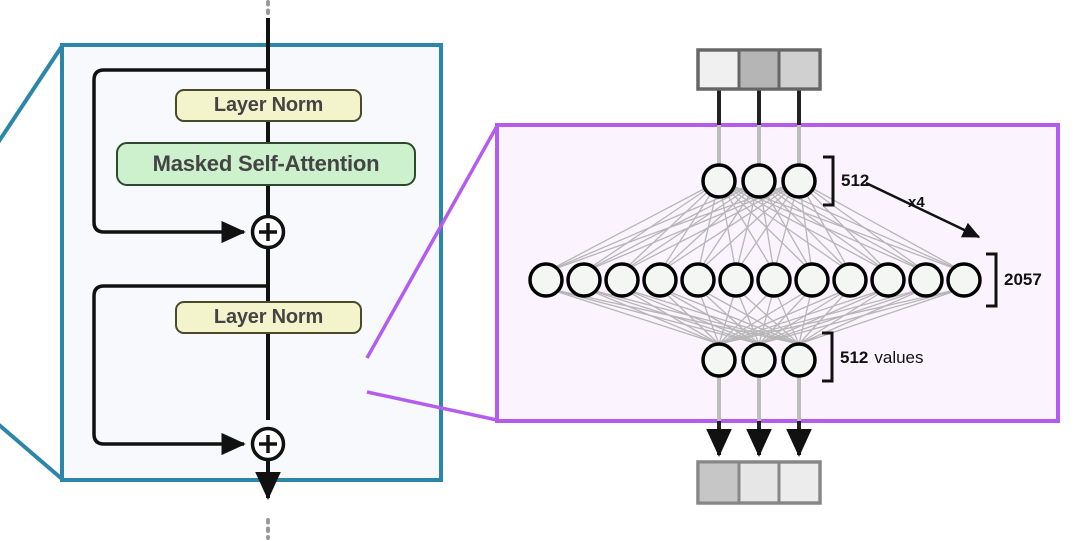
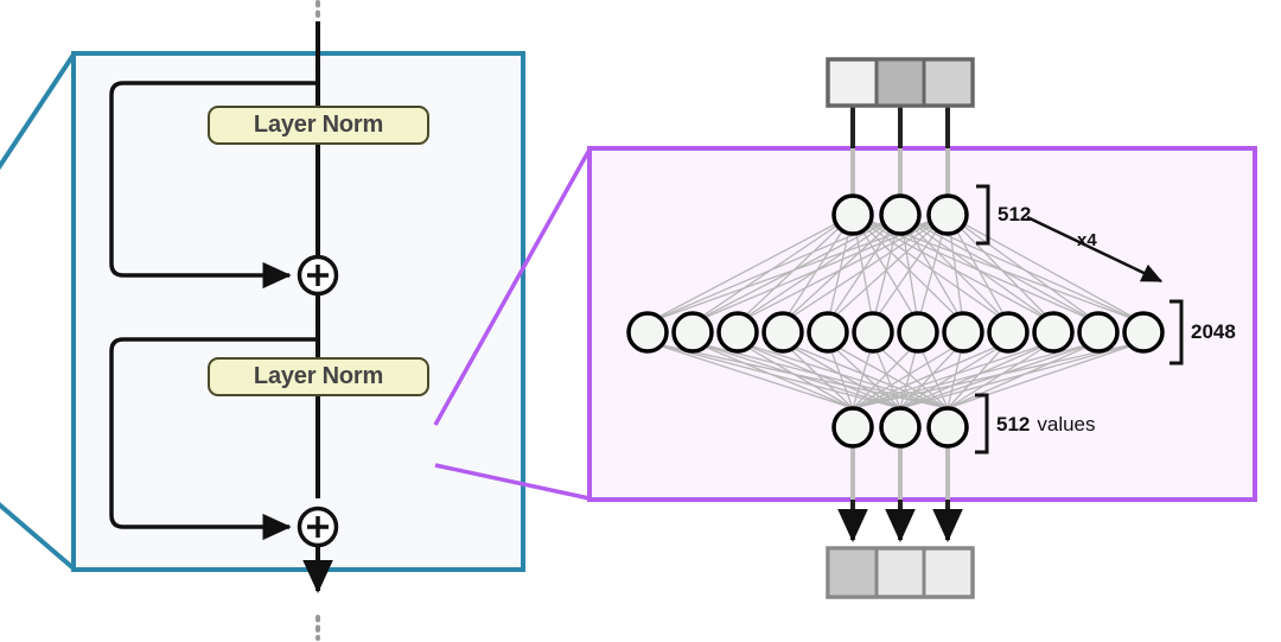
  Layer Norm
- Masked Self-Attention
  Layer Norm
  512
- 2057
+ 2048
  512 values
  x4
